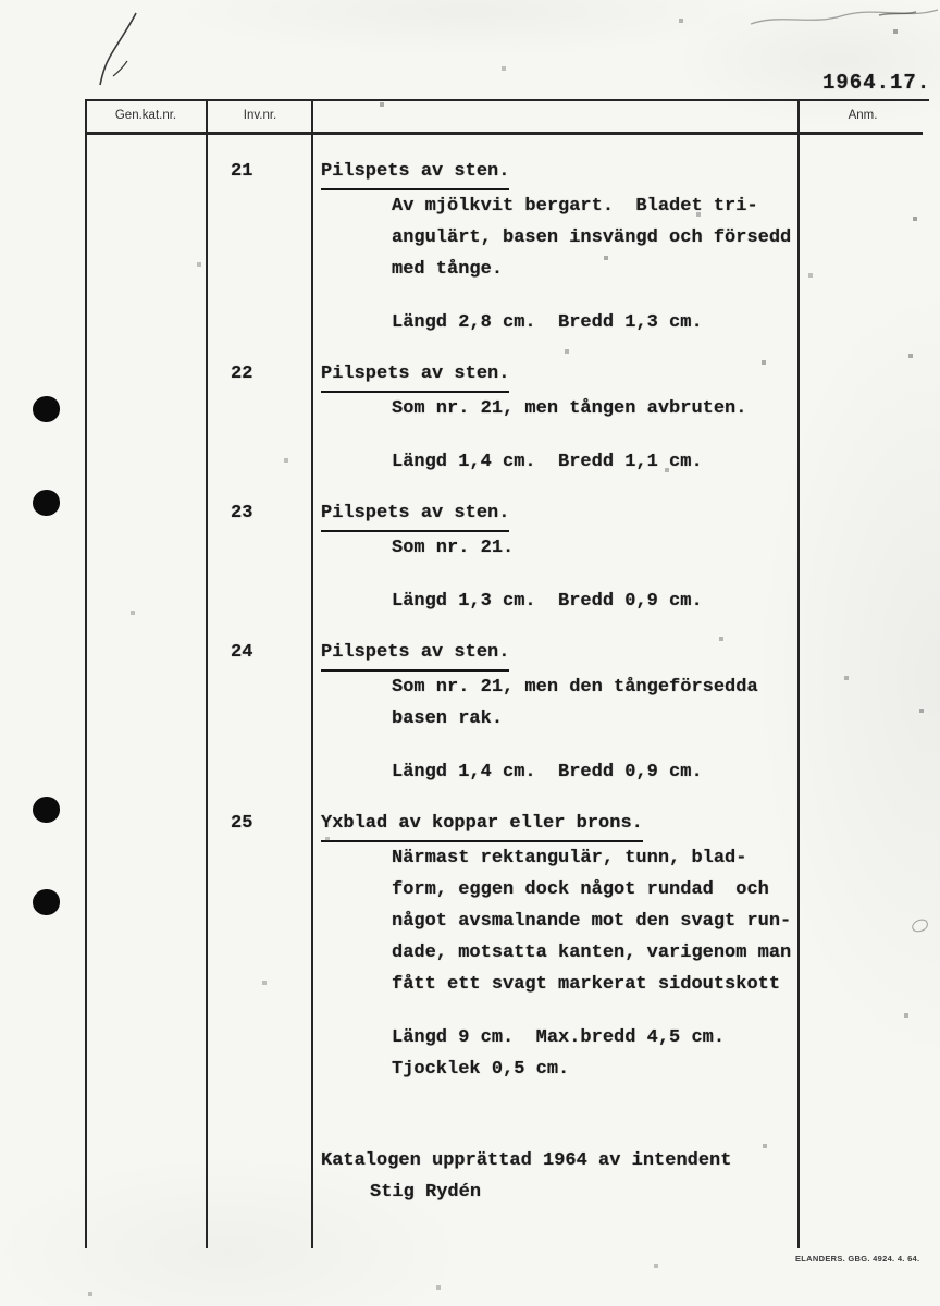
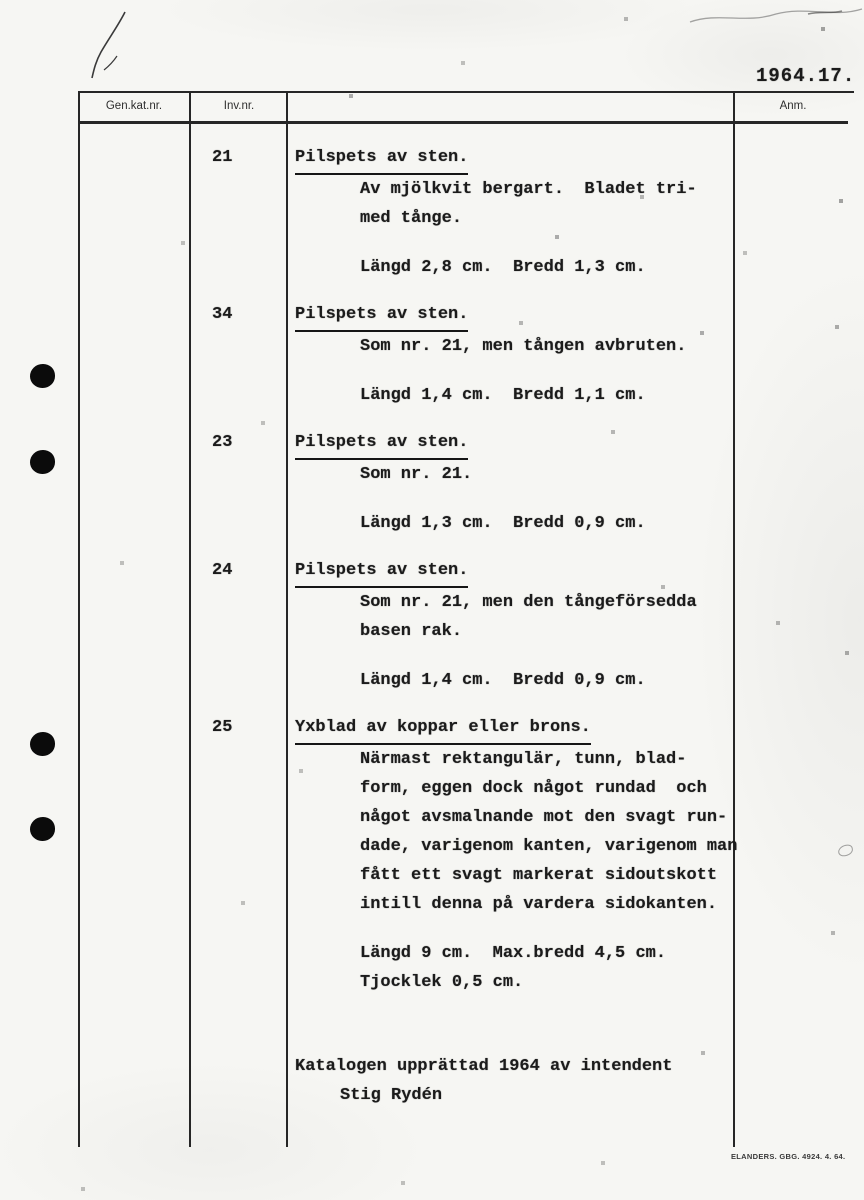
  1964.17.
  Gen.kat.nr.
  Inv.nr.
  Anm.
  21
  Pilspets av sten.
  Av mjölkvit bergart. Bladet tri-
- angulärt, basen insvängd och försedd
  med tånge.
  Längd 2,8 cm. Bredd 1,3 cm.
- 22
+ 34
  Pilspets av sten.
  Som nr. 21, men tången avbruten.
  Längd 1,4 cm. Bredd 1,1 cm.
  23
  Pilspets av sten.
  Som nr. 21.
  Längd 1,3 cm. Bredd 0,9 cm.
  24
  Pilspets av sten.
  Som nr. 21, men den tångeförsedda
  basen rak.
  Längd 1,4 cm. Bredd 0,9 cm.
  25
  Yxblad av koppar eller brons.
  Närmast rektangulär, tunn, blad-
  form, eggen dock något rundad och
  något avsmalnande mot den svagt run-
- dade, motsatta kanten, varigenom man
+ dade, varigenom kanten, varigenom man
  fått ett svagt markerat sidoutskott
+ intill denna på vardera sidokanten.
  Längd 9 cm. Max.bredd 4,5 cm.
  Tjocklek 0,5 cm.
  Katalogen upprättad 1964 av intendent
  Stig Rydén
  ELANDERS. GBG. 4924. 4. 64.
